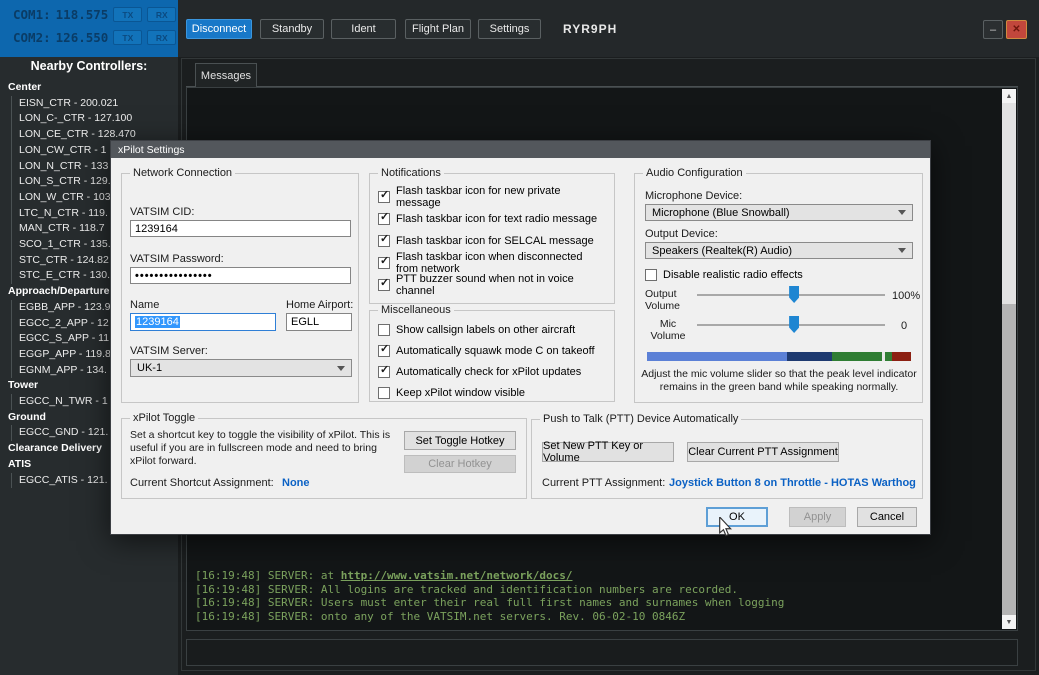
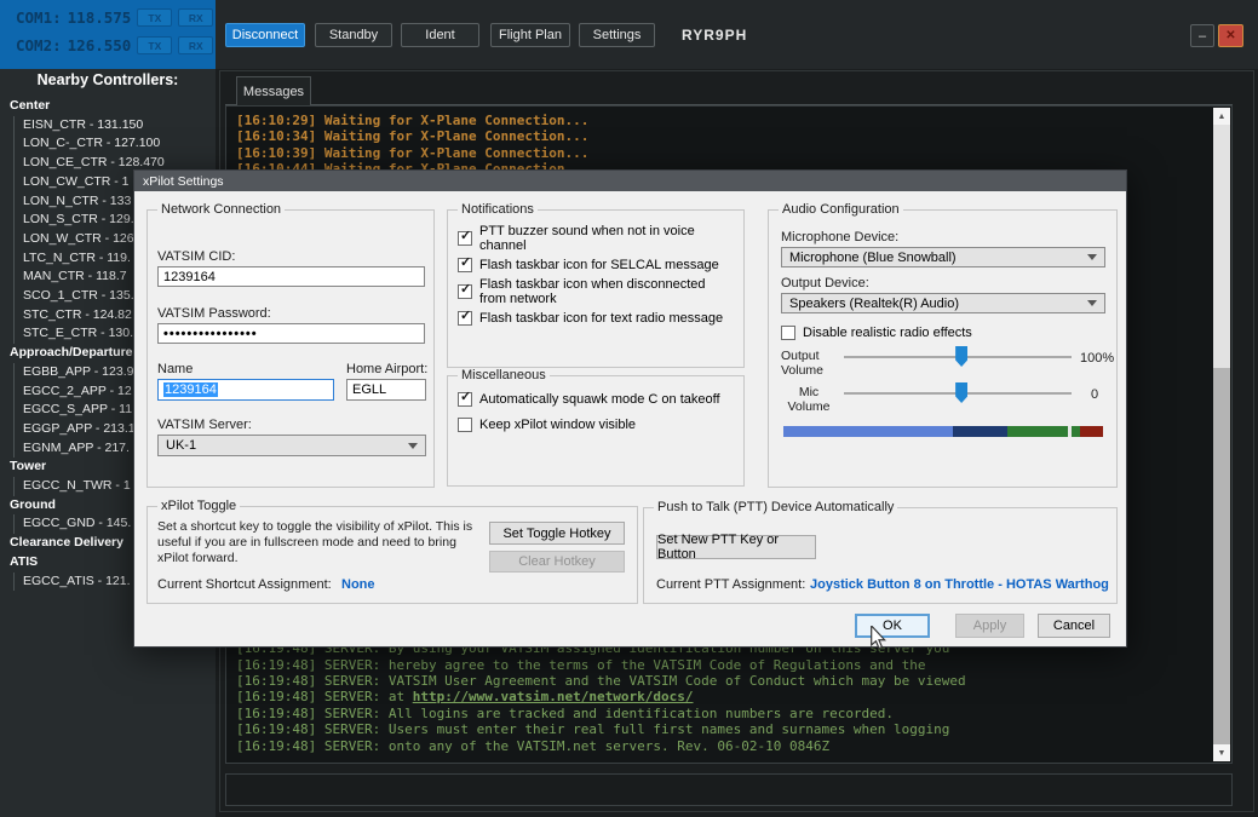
  COM1:
  118.575
  TX
  RX
  COM2:
  126.550
  TX
  RX
  Nearby Controllers:
  Center
- EISN_CTR - 200.021
+ EISN_CTR - 131.150
  LON_C-_CTR - 127.100
  LON_CE_CTR - 128.470
  LON_CW_CTR - 1
  LON_N_CTR - 133
  LON_S_CTR - 129
- LON_W_CTR - 103
+ LON_W_CTR - 126
  LTC_N_CTR - 119.
  MAN_CTR - 118.7
  SCO_1_CTR - 135
  STC_CTR - 124.82
  STC_E_CTR - 130.
  Approach/Departure
  EGBB_APP - 123.9
  EGCC_2_APP - 12
  EGCC_S_APP - 11
- EGGP_APP - 119.8
+ EGGP_APP - 213.1
- EGNM_APP - 134.
+ EGNM_APP - 217.
  Tower
  EGCC_N_TWR - 1
  Ground
- EGCC_GND - 121.
+ EGCC_GND - 145.
  Clearance Delivery
  ATIS
  EGCC_ATIS - 121.
  Disconnect
  Standby
  Ident
  Flight Plan
  Settings
  RYR9PH
  –
  ✕
  Messages
+ [16:10:29] Waiting for X-Plane Connection...
+ [16:10:34] Waiting for X-Plane Connection...
+ [16:10:39] Waiting for X-Plane Connection...
+ [16:19:48] SERVER: By using your VATSIM assigned identification number on this server you
+ [16:19:48] SERVER: hereby agree to the terms of the VATSIM Code of Regulations and the
+ [16:19:48] SERVER: VATSIM User Agreement and the VATSIM Code of Conduct which may be viewed
  [16:19:48] SERVER: at http://www.vatsim.net/network/docs/
  [16:19:48] SERVER: All logins are tracked and identification numbers are recorded.
  [16:19:48] SERVER: Users must enter their real full first names and surnames when logging
  [16:19:48] SERVER: onto any of the VATSIM.net servers. Rev. 06-02-10 0846Z
  xPilot Settings
  Network Connection
  VATSIM CID:
  1239164
  VATSIM Password:
  ••••••••••••••••
  Name
  Home Airport:
  1239164
  EGLL
  VATSIM Server:
  UK-1
  Notifications
- Flash taskbar icon for new private message
- Flash taskbar icon for text radio message
+ PTT buzzer sound when not in voice channel
  Flash taskbar icon for SELCAL message
  Flash taskbar icon when disconnected from network
- PTT buzzer sound when not in voice channel
+ Flash taskbar icon for text radio message
  Miscellaneous
- Show callsign labels on other aircraft
  Automatically squawk mode C on takeoff
- Automatically check for xPilot updates
  Keep xPilot window visible
  Audio Configuration
  Microphone Device:
  Microphone (Blue Snowball)
  Output Device:
  Speakers (Realtek(R) Audio)
  Disable realistic radio effects
  Output Volume
  100%
  Mic Volume
  0
- Adjust the mic volume slider so that the peak level indicator remains in the green band while speaking normally.
  xPilot Toggle
  Set a shortcut key to toggle the visibility of xPilot. This is useful if you are in fullscreen mode and need to bring xPilot forward.
  Set Toggle Hotkey
  Clear Hotkey
  Current Shortcut Assignment:
  None
  Push to Talk (PTT) Device Automatically
- Set New PTT Key or Volume
+ Set New PTT Key or Button
- Clear Current PTT Assignment
  Current PTT Assignment:
  Joystick Button 8 on Throttle - HOTAS Warthog
  OK
  Apply
  Cancel
